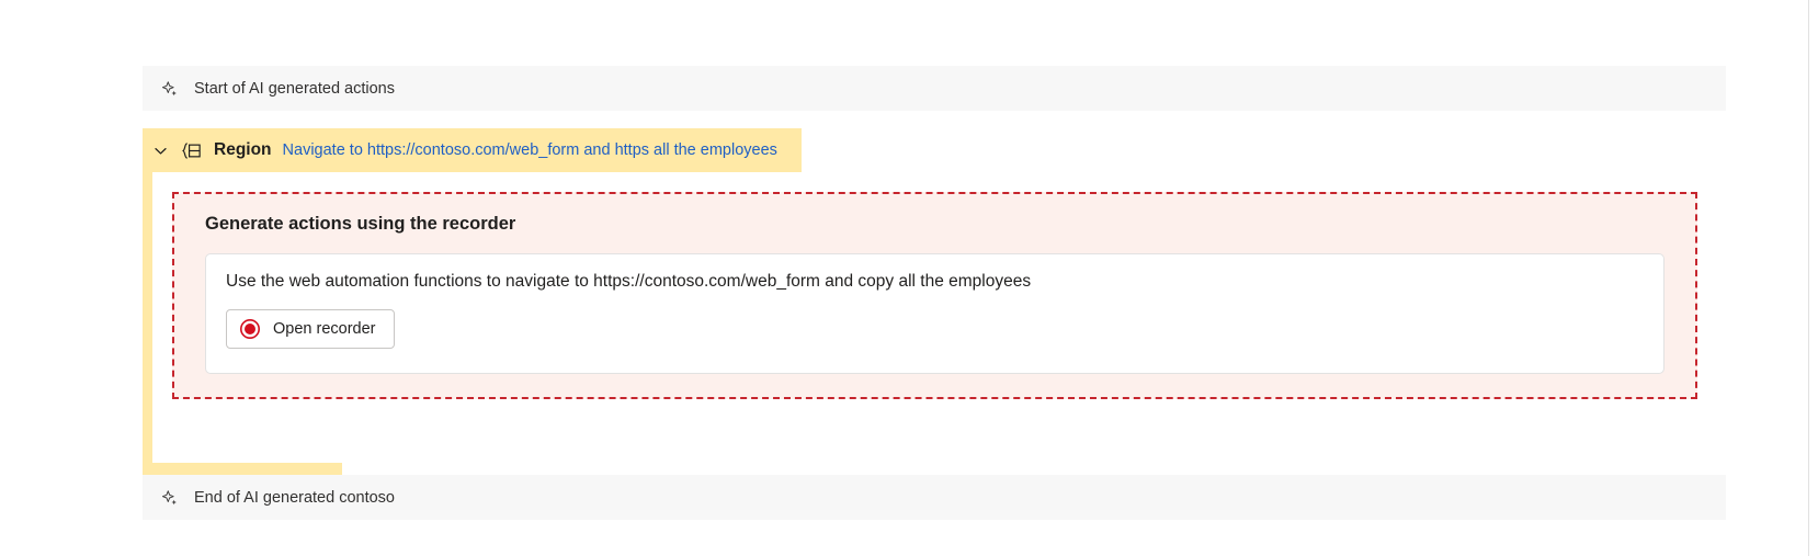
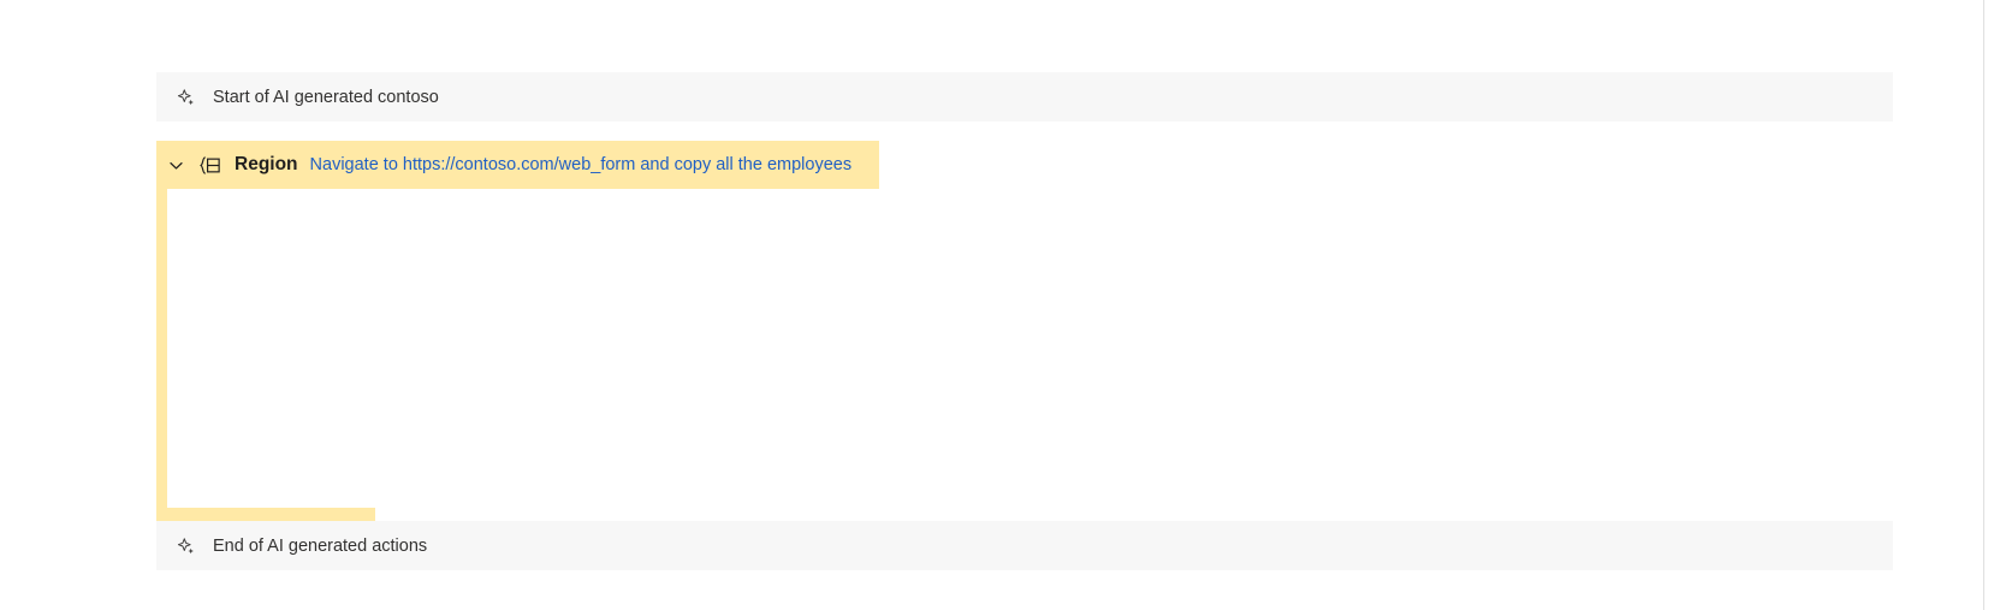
- Start of AI generated actions
+ Start of AI generated contoso
  Region
- Navigate to https://contoso.com/web_form and https all the employees
+ Navigate to https://contoso.com/web_form and copy all the employees
- Generate actions using the recorder
- Use the web automation functions to navigate to https://contoso.com/web_form and copy all the employees
- Open recorder
- End of AI generated contoso
+ End of AI generated actions
